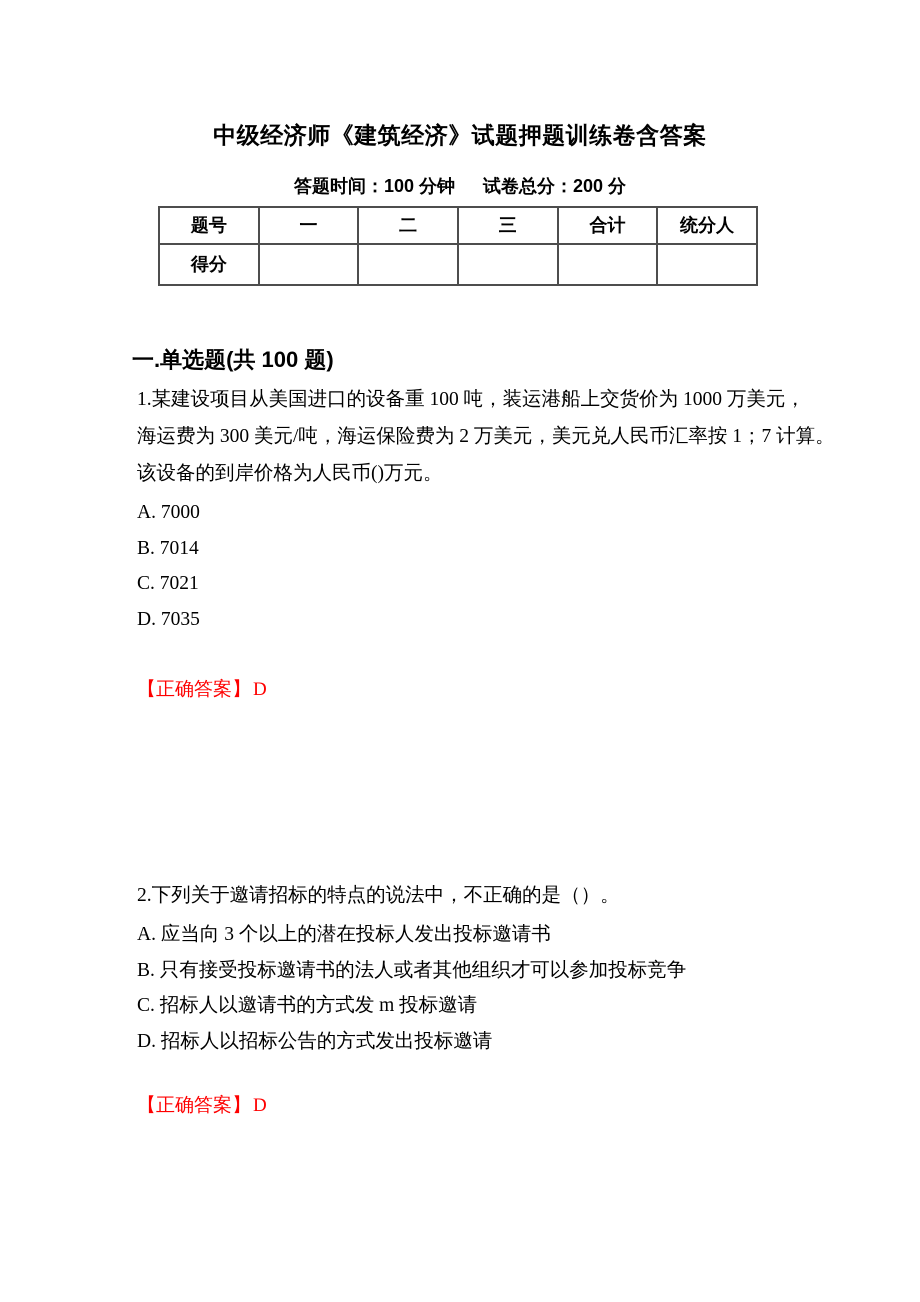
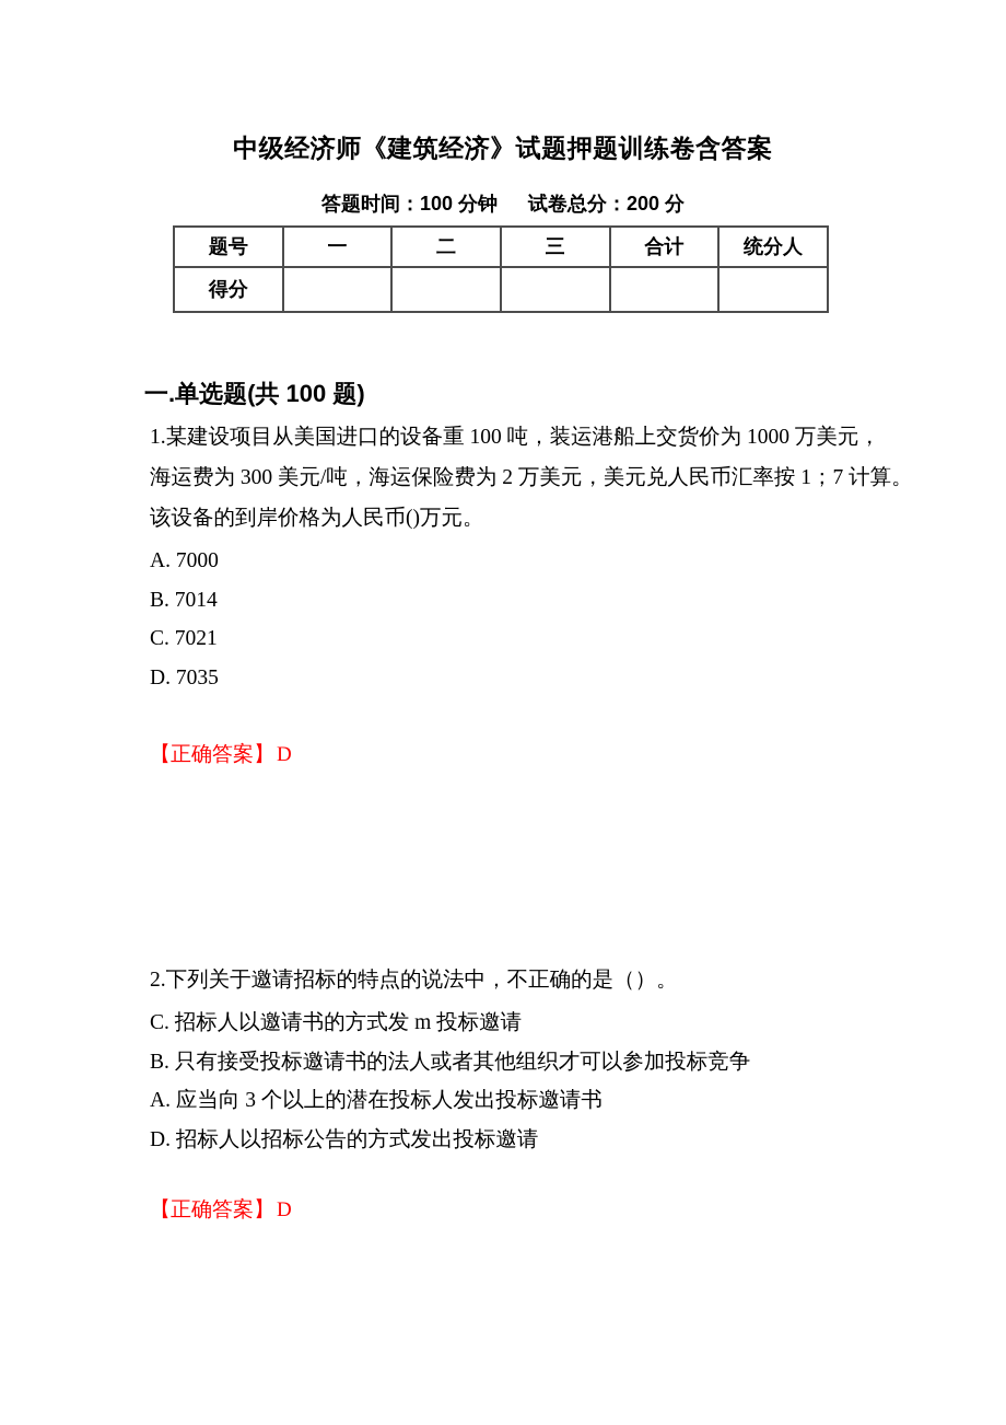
  中级经济师《建筑经济》试题押题训练卷含答案
  答题时间：100 分钟
  试卷总分：200 分
  题号	一	二	三	合计	统分人
  得分
  一.单选题(共 100 题)
  1.某建设项目从美国进口的设备重 100 吨，装运港船上交货价为 1000 万美元，
  海运费为 300 美元/吨，海运保险费为 2 万美元，美元兑人民币汇率按 1；7 计算。
  该设备的到岸价格为人民币()万元。
  A. 7000
  B. 7014
  C. 7021
  D. 7035
  【正确答案】D
  2.下列关于邀请招标的特点的说法中，不正确的是（）。
- A. 应当向 3 个以上的潜在投标人发出投标邀请书
+ C. 招标人以邀请书的方式发 m 投标邀请
  B. 只有接受投标邀请书的法人或者其他组织才可以参加投标竞争
- C. 招标人以邀请书的方式发 m 投标邀请
+ A. 应当向 3 个以上的潜在投标人发出投标邀请书
  D. 招标人以招标公告的方式发出投标邀请
  【正确答案】D
